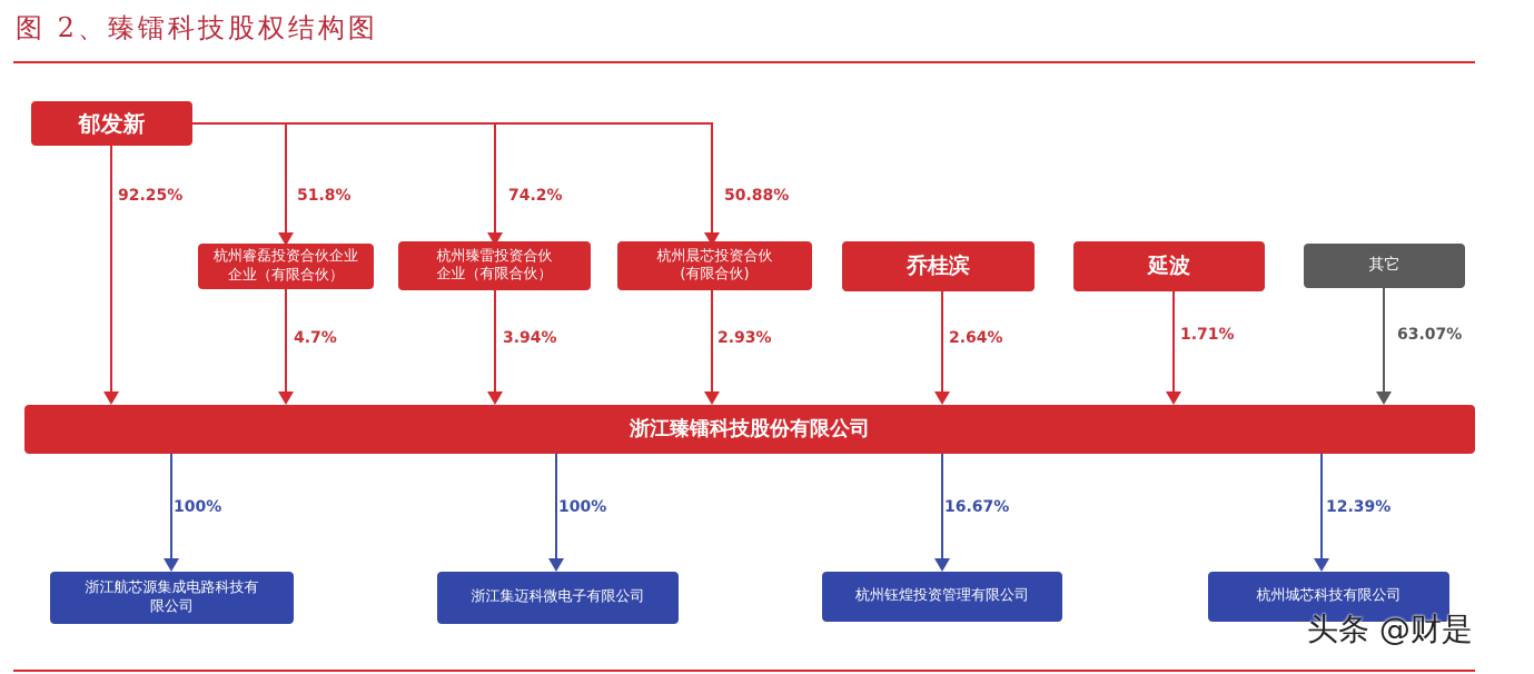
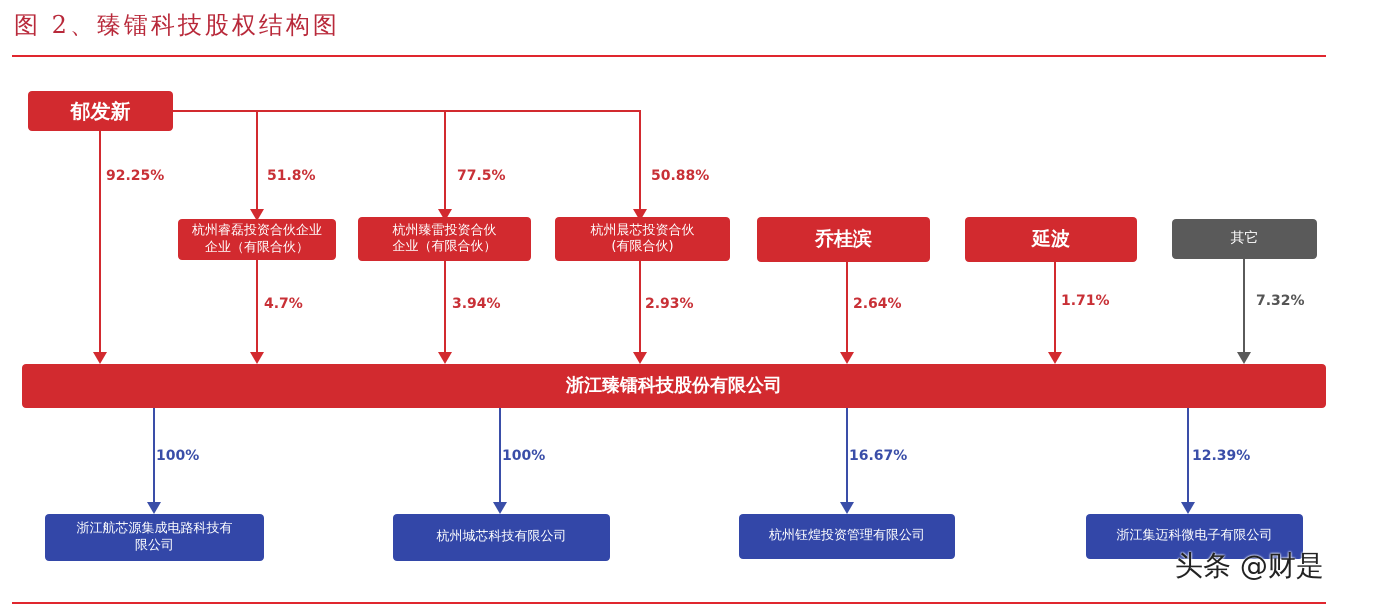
  图 2、臻镭科技股权结构图
  郁发新
  92.25%
  51.8%
  杭州睿磊投资合伙企业
  企业（有限合伙）
  4.7%
- 74.2%
+ 77.5%
  杭州臻雷投资合伙
  企业（有限合伙）
  3.94%
  50.88%
  杭州晨芯投资合伙
  (有限合伙)
  2.93%
  乔桂滨
  2.64%
  延波
  1.71%
  其它
- 63.07%
+ 7.32%
  浙江臻镭科技股份有限公司
  100%
  浙江航芯源集成电路科技有
  限公司
  100%
- 浙江集迈科微电子有限公司
+ 杭州城芯科技有限公司
  16.67%
  杭州钰煌投资管理有限公司
  12.39%
- 杭州城芯科技有限公司
+ 浙江集迈科微电子有限公司
  头条 @财是
